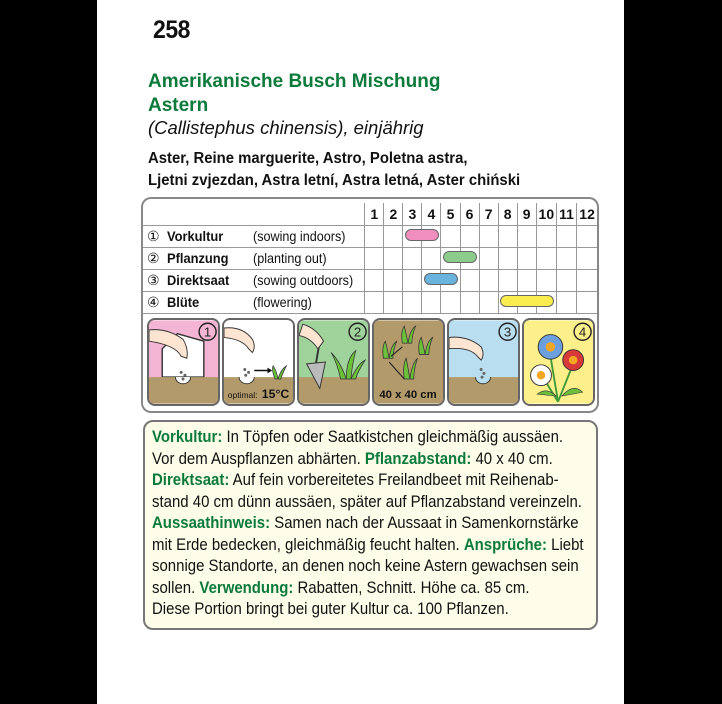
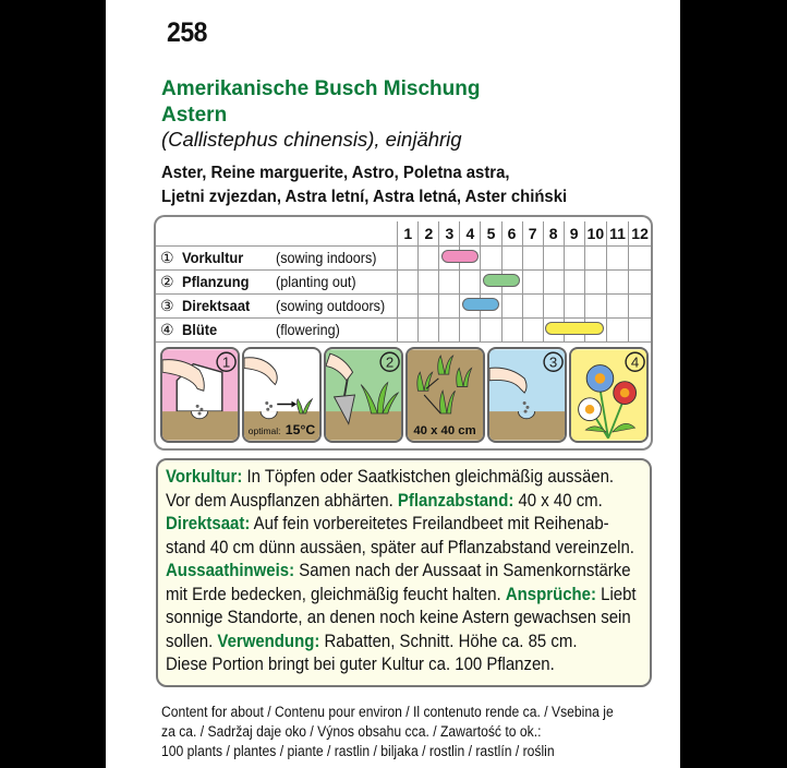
  258
  Amerikanische Busch Mischung
  Astern
  (Callistephus chinensis), einjährig
  Aster, Reine marguerite, Astro, Poletna astra,
  Ljetni zvjezdan, Astra letní, Astra letná, Aster chiński
  	1	2	3	4	5	6	7	8	9	10	11	12
  ① Vorkultur (sowing indoors)
  ② Pflanzung (planting out)
  ③ Direktsaat (sowing outdoors)
  ④ Blüte (flowering)
  1
  optimal:
  15°C
  2
  40 x 40 cm
  3
  4
  Vorkultur: In Töpfen oder Saatkistchen gleichmäßig aussäen.
  Vor dem Auspflanzen abhärten. Pflanzabstand: 40 x 40 cm.
  Direktsaat: Auf fein vorbereitetes Freilandbeet mit Reihenab-
  stand 40 cm dünn aussäen, später auf Pflanzabstand vereinzeln.
  Aussaathinweis: Samen nach der Aussaat in Samenkornstärke
  mit Erde bedecken, gleichmäßig feucht halten. Ansprüche: Liebt
  sonnige Standorte, an denen noch keine Astern gewachsen sein
  sollen. Verwendung: Rabatten, Schnitt. Höhe ca. 85 cm.
  Diese Portion bringt bei guter Kultur ca. 100 Pflanzen.
+ Content for about / Contenu pour environ / Il contenuto rende ca. / Vsebina je
+ za ca. / Sadržaj daje oko / Výnos obsahu cca. / Zawartość to ok.:
+ 100 plants / plantes / piante / rastlin / biljaka / rostlin / rastlín / roślin
